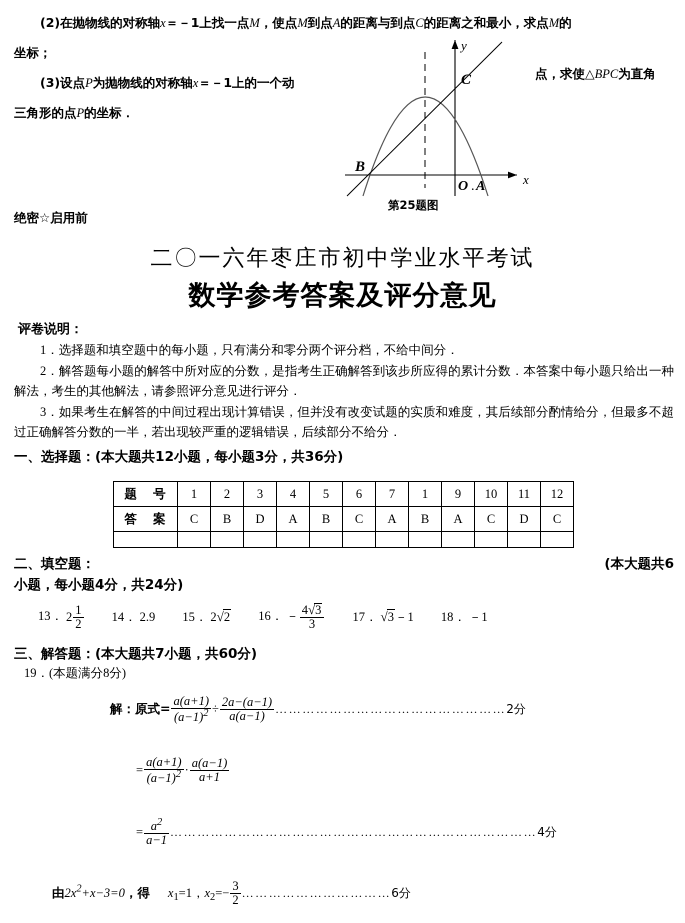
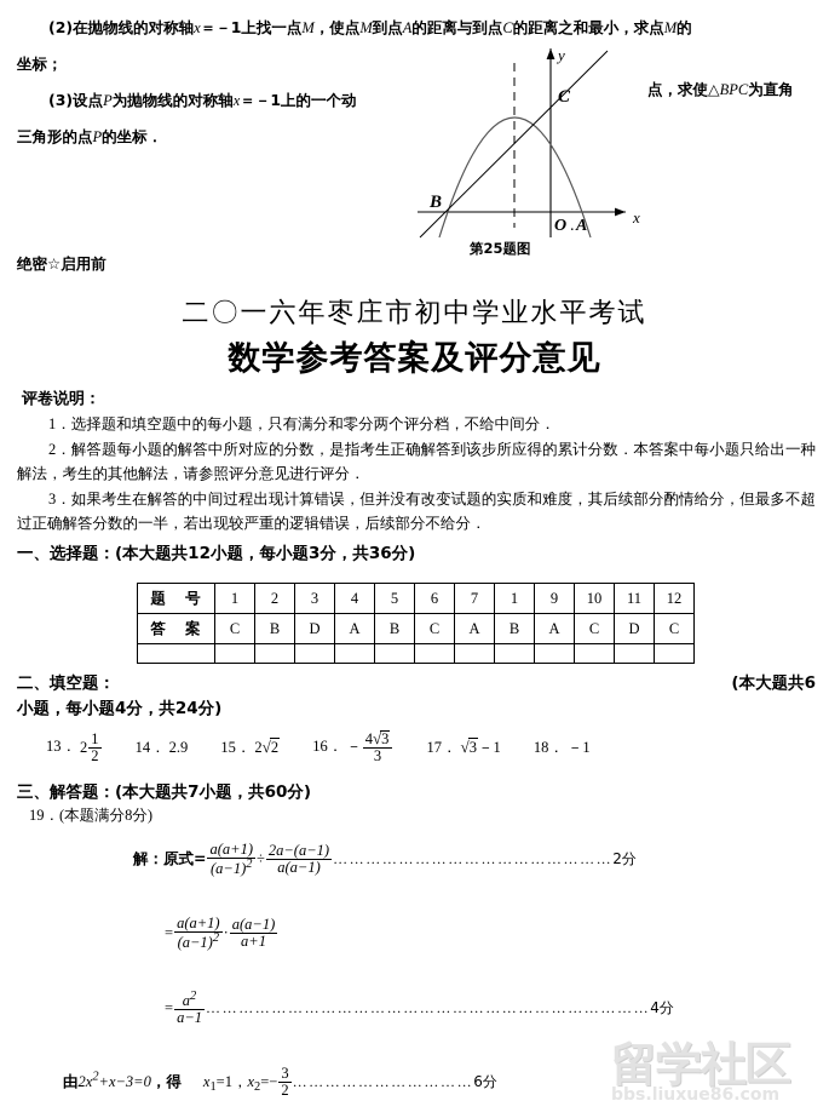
  (2)在抛物线的对称轴x＝－1上找一点M，使点M到点A的距离与到点C的距离之和最小，求点M的
  坐标；
  (3)设点P为抛物线的对称轴x＝－1上的一个动
  三角形的点P的坐标．
  点，求使△BPC为直角
  B
  C
  O
  .
  A
  x
  y
  第25题图
  绝密☆启用前
  二〇一六年枣庄市初中学业水平考试
  数学参考答案及评分意见
  评卷说明：
  1．选择题和填空题中的每小题，只有满分和零分两个评分档，不给中间分．
  2．解答题每小题的解答中所对应的分数，是指考生正确解答到该步所应得的累计分数．本答案中每小题只给出一种解法，考生的其他解法，请参照评分意见进行评分．
  3．如果考生在解答的中间过程出现计算错误，但并没有改变试题的实质和难度，其后续部分酌情给分，但最多不超过正确解答分数的一半，若出现较严重的逻辑错误，后续部分不给分．
  一、选择题：(本大题共12小题，每小题3分，共36分)
  题 号	1	2	3	4	5	6	7	1	9	10	11	12
  答 案	C	B	D	A	B	C	A	B	A	C	D	C
  二、填空题：
  (本大题共6
  小题，每小题4分，共24分)
  13． 2
  1
  2
  14． 2.9 15． 2√2 16． －
  4√3
  3
  17． √3－1 18． －1
  三、解答题：(本大题共7小题，共60分)
  19．(本题满分8分)
  解：原式=
  a(a+1)
  (a−1)2
  ÷
  2a−(a−1)
  a(a−1)
  ……………………………………………2分
  =
  a(a+1)
  (a−1)2
  ·
  a(a−1)
  a+1
  =
  a2
  a−1
  ………………………………………………………………………4分
  由2x2+x−3=0，得 x1=1，x2=−
  3
  2
  ……………………………6分
+ 留学社区
+ bbs.liuxue86.com
